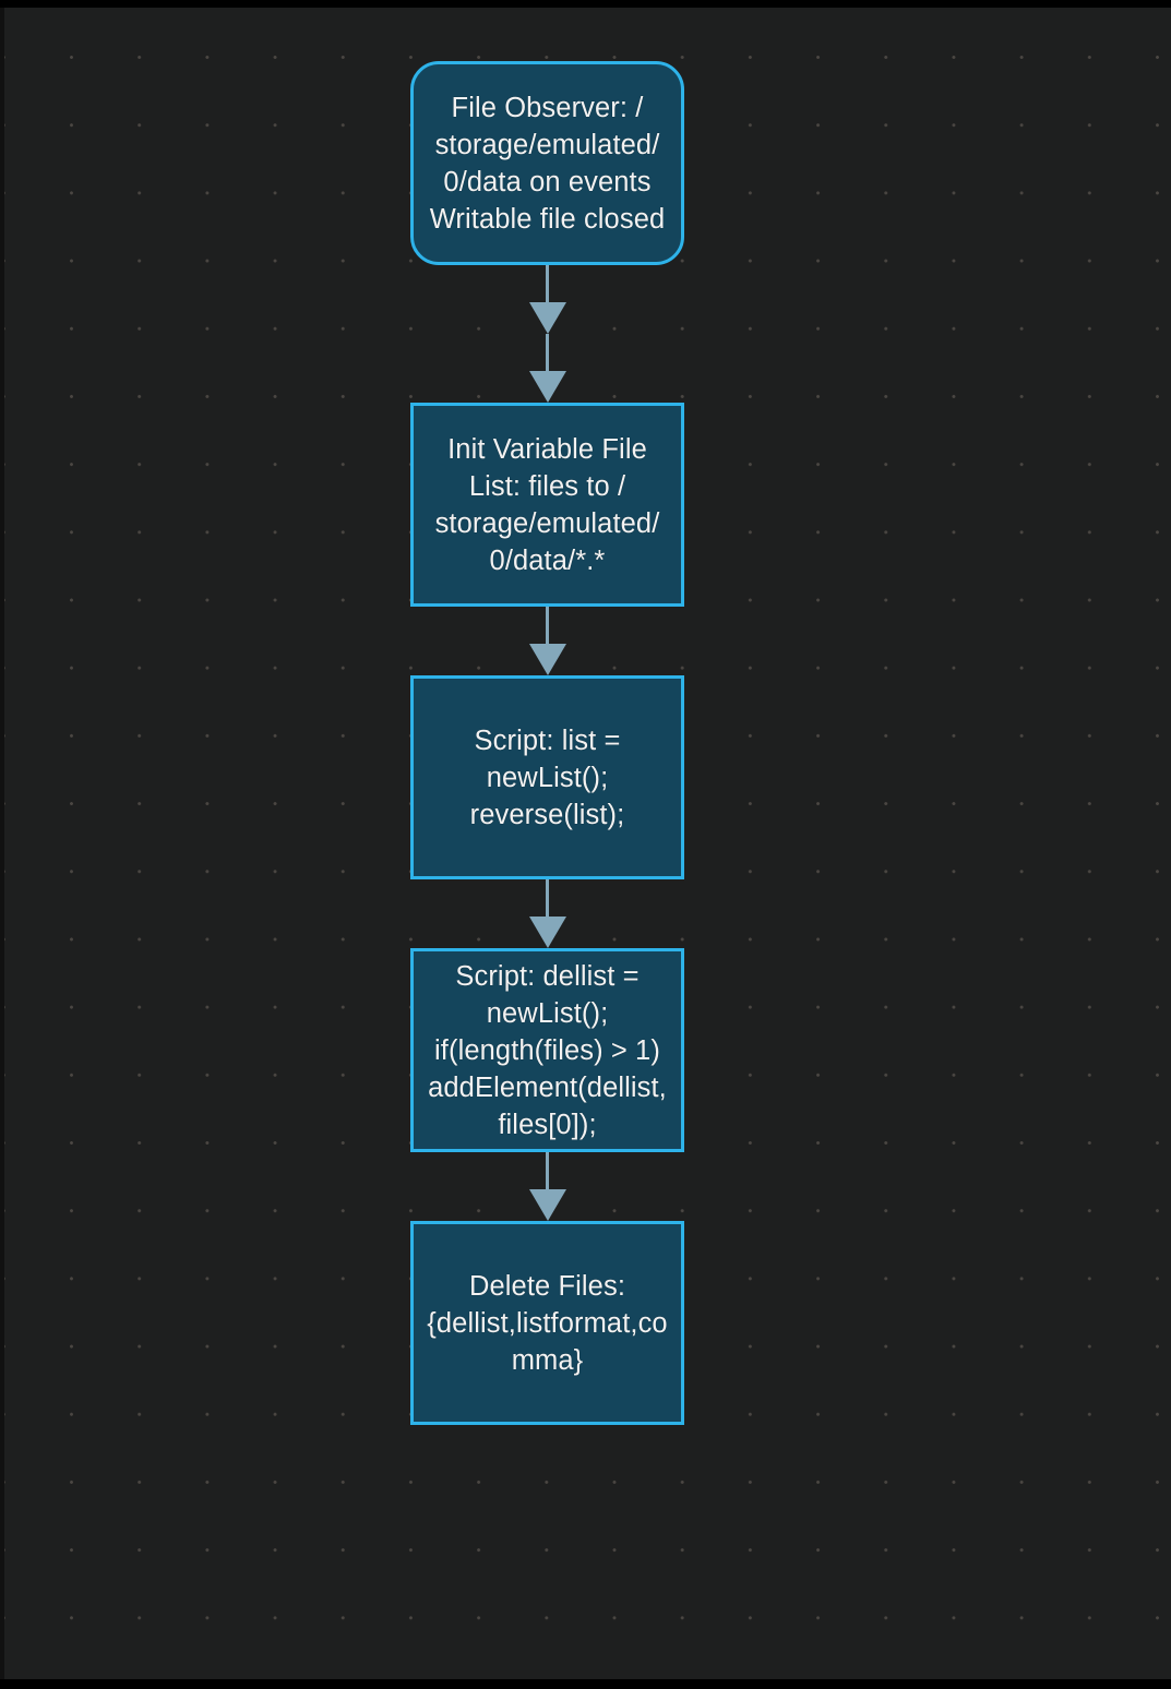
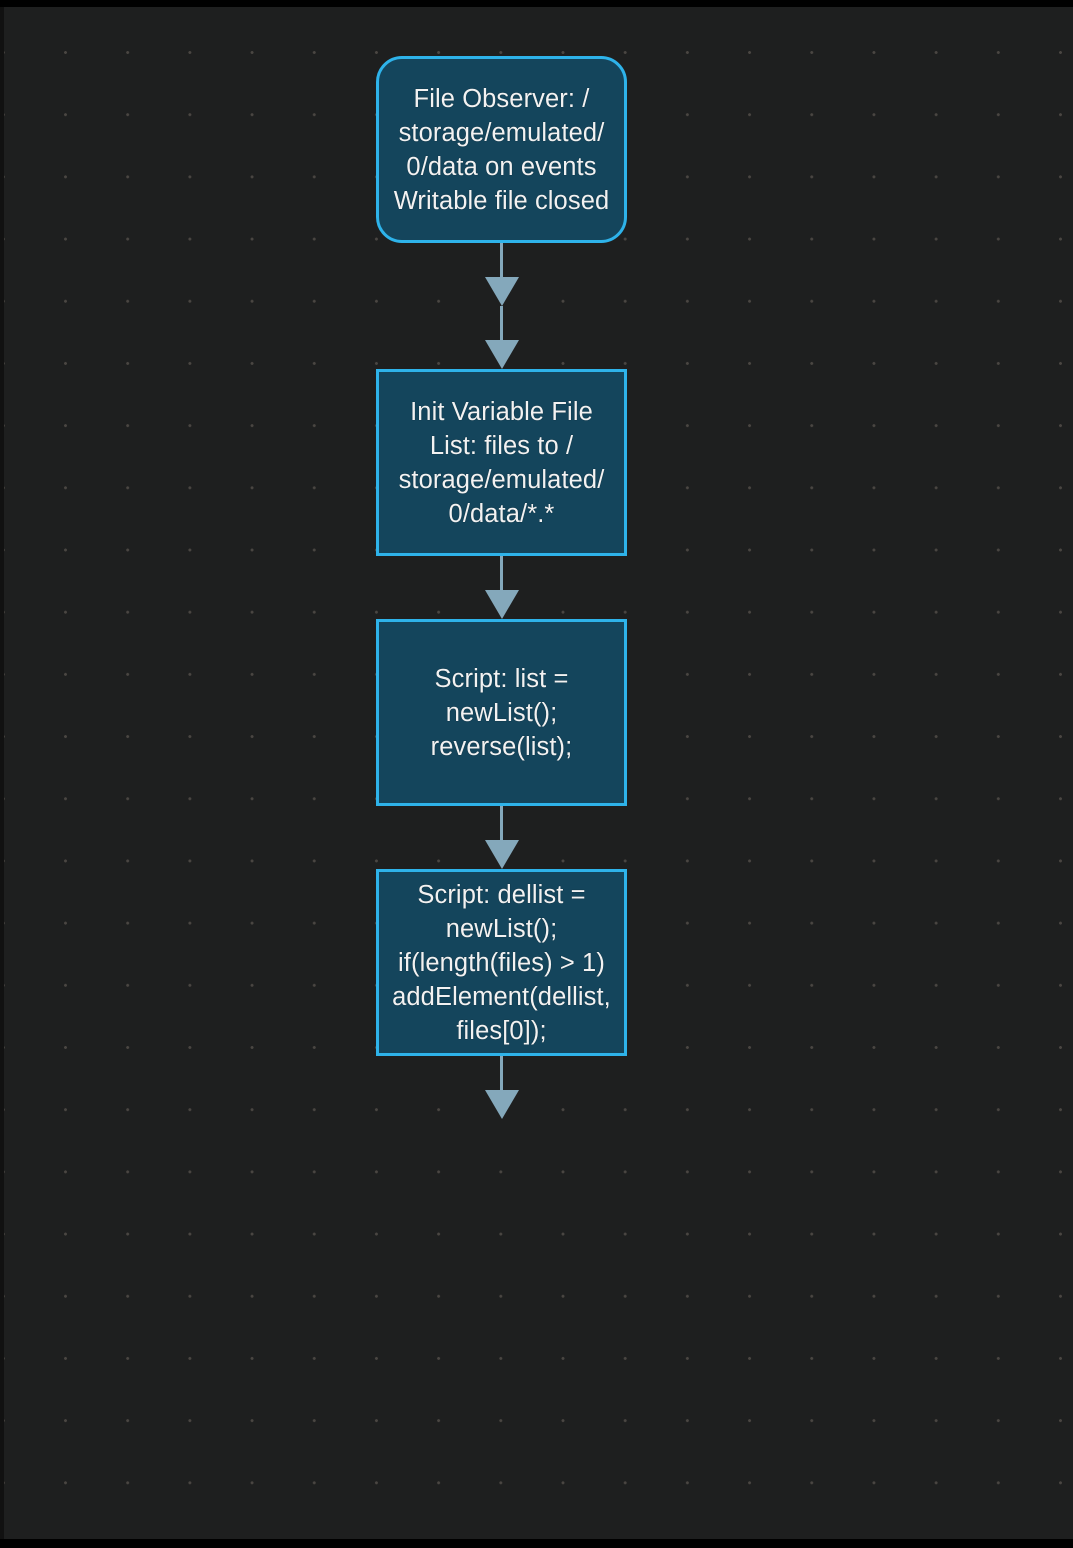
  File Observer: /
  storage/emulated/
  0/data on events
  Writable file closed
  Init Variable File
  List: files to /
  storage/emulated/
  0/data/*.*
  Script: list =
  newList();
  reverse(list);
  Script: dellist =
  newList();
  if(length(files) > 1)
  addElement(dellist,
  files[0]);
- Delete Files:
- {dellist,listformat,co
- mma}
